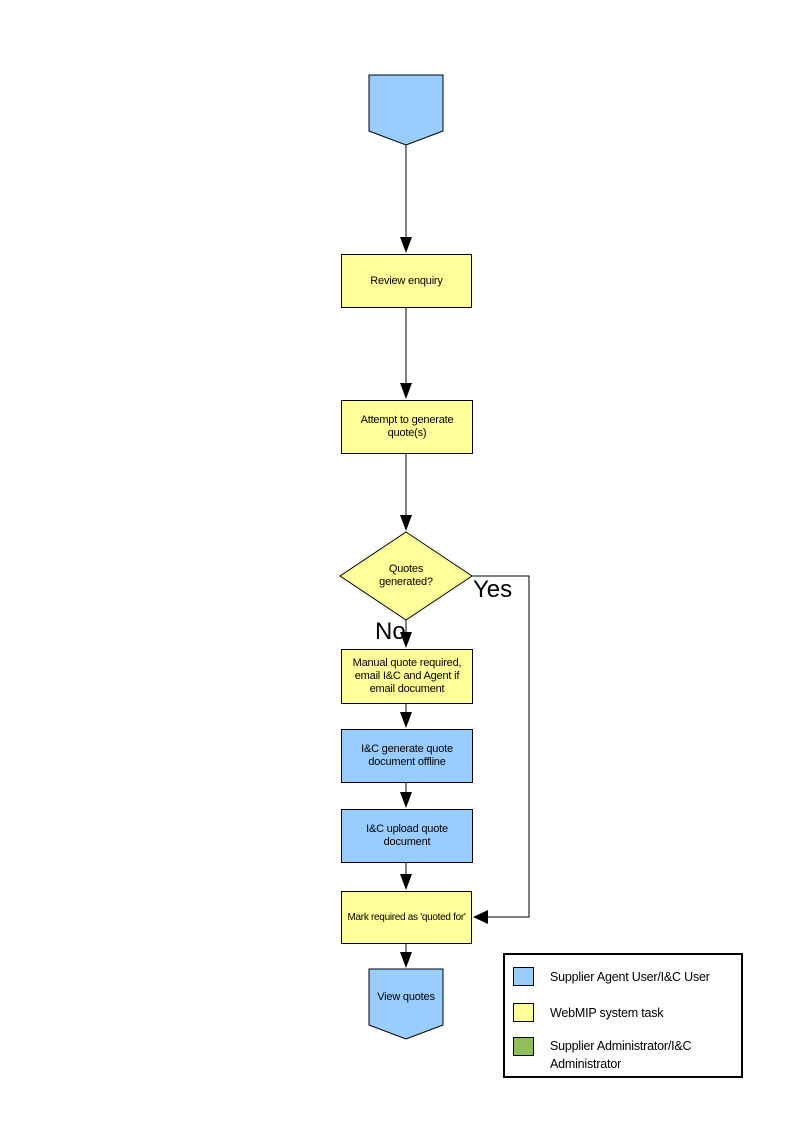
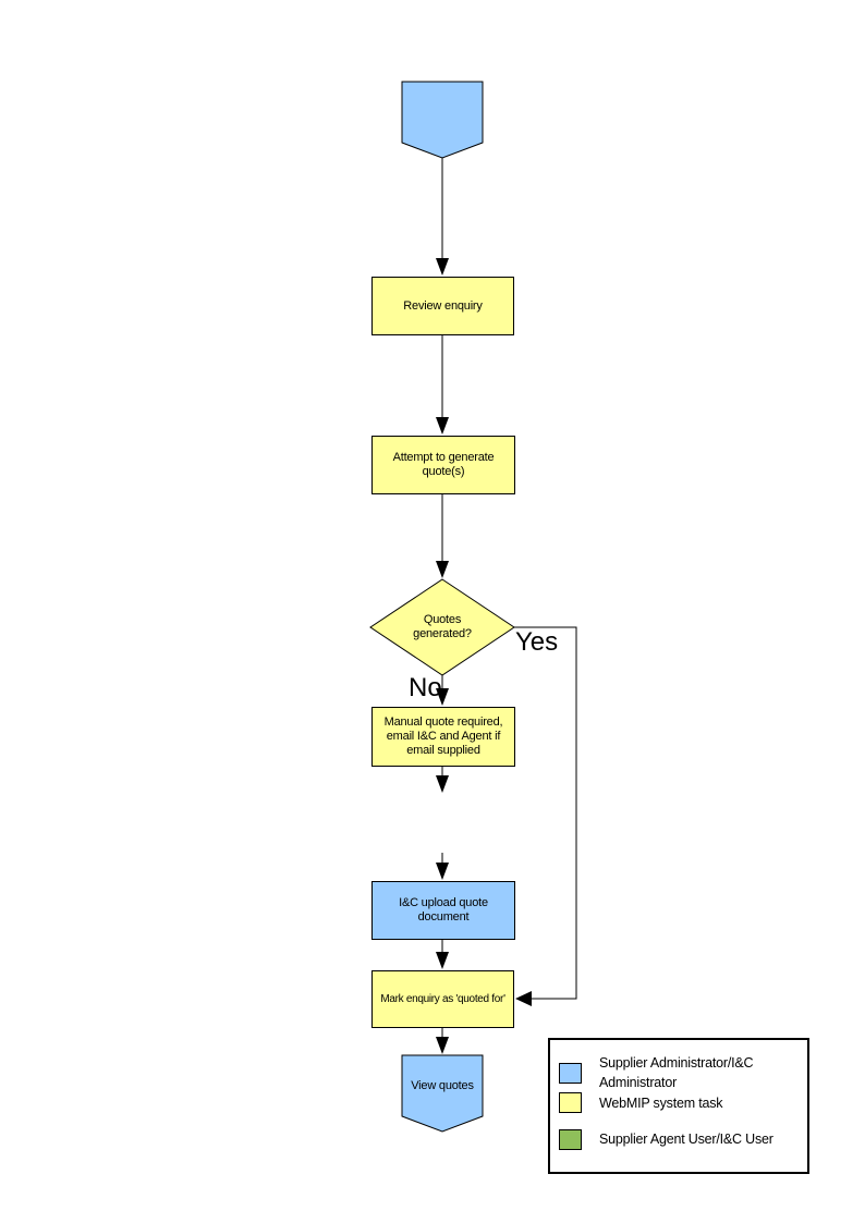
  Quotes generated?
  Yes
  No
  Review enquiry
  Attempt to generate quote(s)
- Manual quote required, email I&C and Agent if email document
+ Manual quote required, email I&C and Agent if email supplied
- I&C generate quote document offline
  I&C upload quote document
- Mark required as 'quoted for'
+ Mark enquiry as 'quoted for'
  View quotes
- Supplier Agent User/I&C User
+ Supplier Administrator/I&C Administrator
  WebMIP system task
- Supplier Administrator/I&C Administrator
+ Supplier Agent User/I&C User
